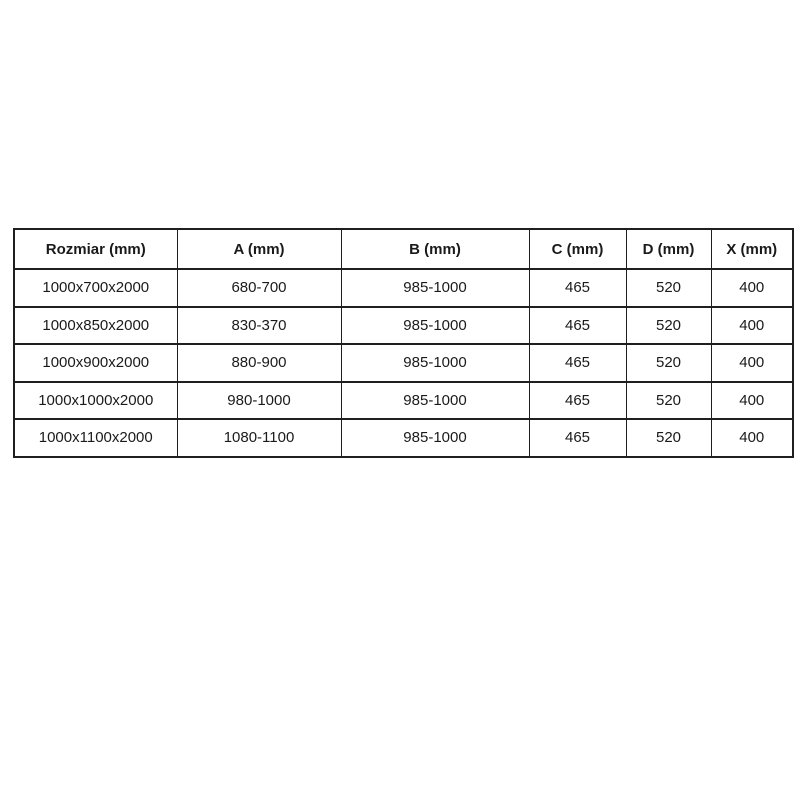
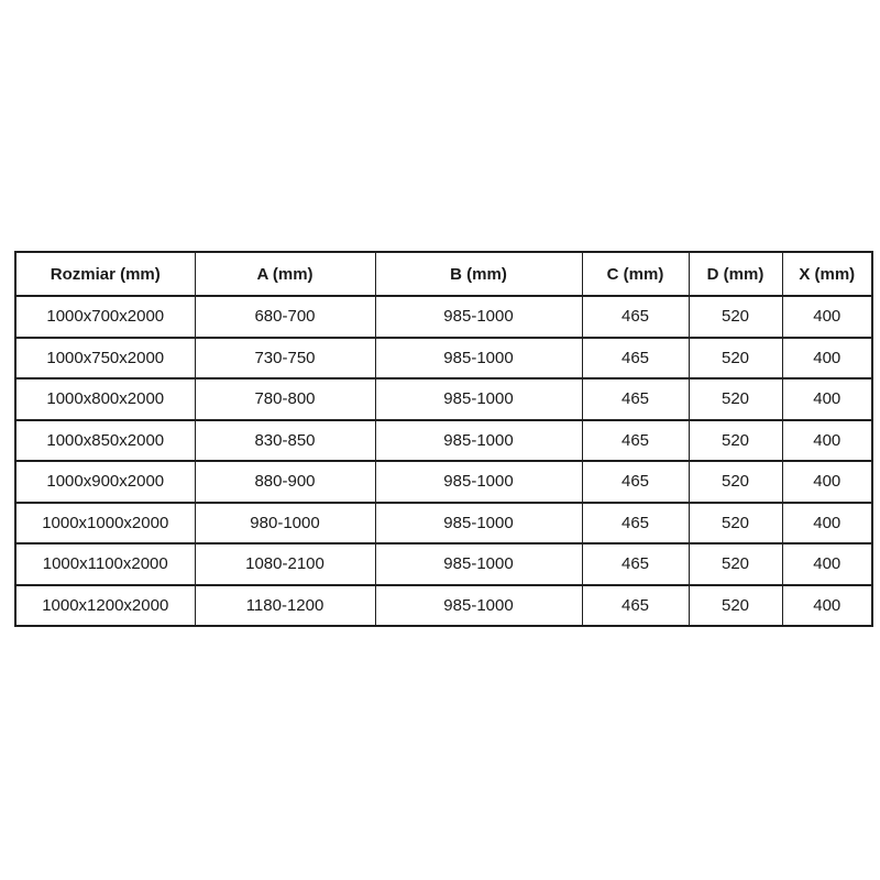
  Rozmiar (mm)	A (mm)	B (mm)	C (mm)	D (mm)	X (mm)
  1000x700x2000	680-700	985-1000	465	520	400
+ 1000x750x2000	730-750	985-1000	465	520	400
+ 1000x800x2000	780-800	985-1000	465	520	400
- 1000x850x2000	830-370	985-1000	465	520	400
+ 1000x850x2000	830-850	985-1000	465	520	400
  1000x900x2000	880-900	985-1000	465	520	400
  1000x1000x2000	980-1000	985-1000	465	520	400
- 1000x1100x2000	1080-1100	985-1000	465	520	400
+ 1000x1100x2000	1080-2100	985-1000	465	520	400
+ 1000x1200x2000	1180-1200	985-1000	465	520	400
